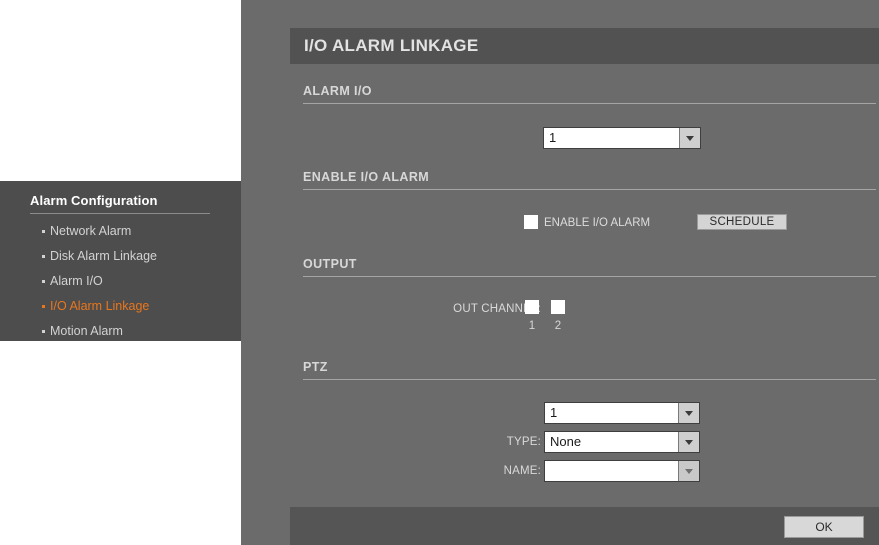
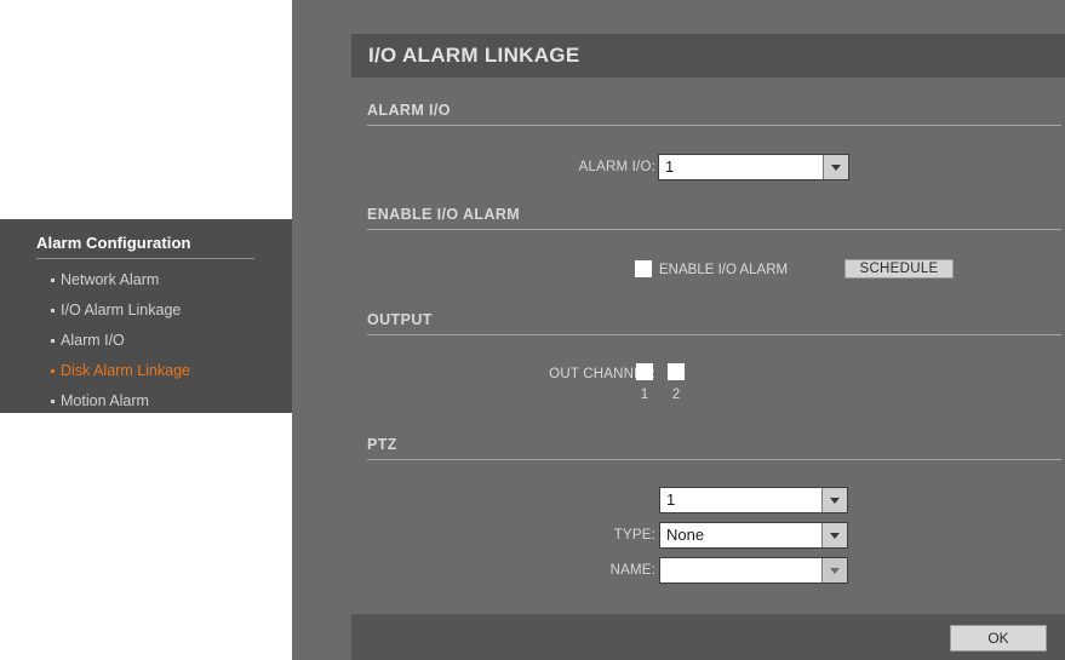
  Alarm Configuration
  Network Alarm
- Disk Alarm Linkage
+ I/O Alarm Linkage
  Alarm I/O
- I/O Alarm Linkage
+ Disk Alarm Linkage
  Motion Alarm
  I/O ALARM LINKAGE
  ALARM I/O
+ ALARM I/O:
  1
  ENABLE I/O ALARM
  ENABLE I/O ALARM
  SCHEDULE
  OUTPUT
  OUT CHANN:
  1
  2
  PTZ
  1
  TYPE:
  None
  NAME:
  OK
